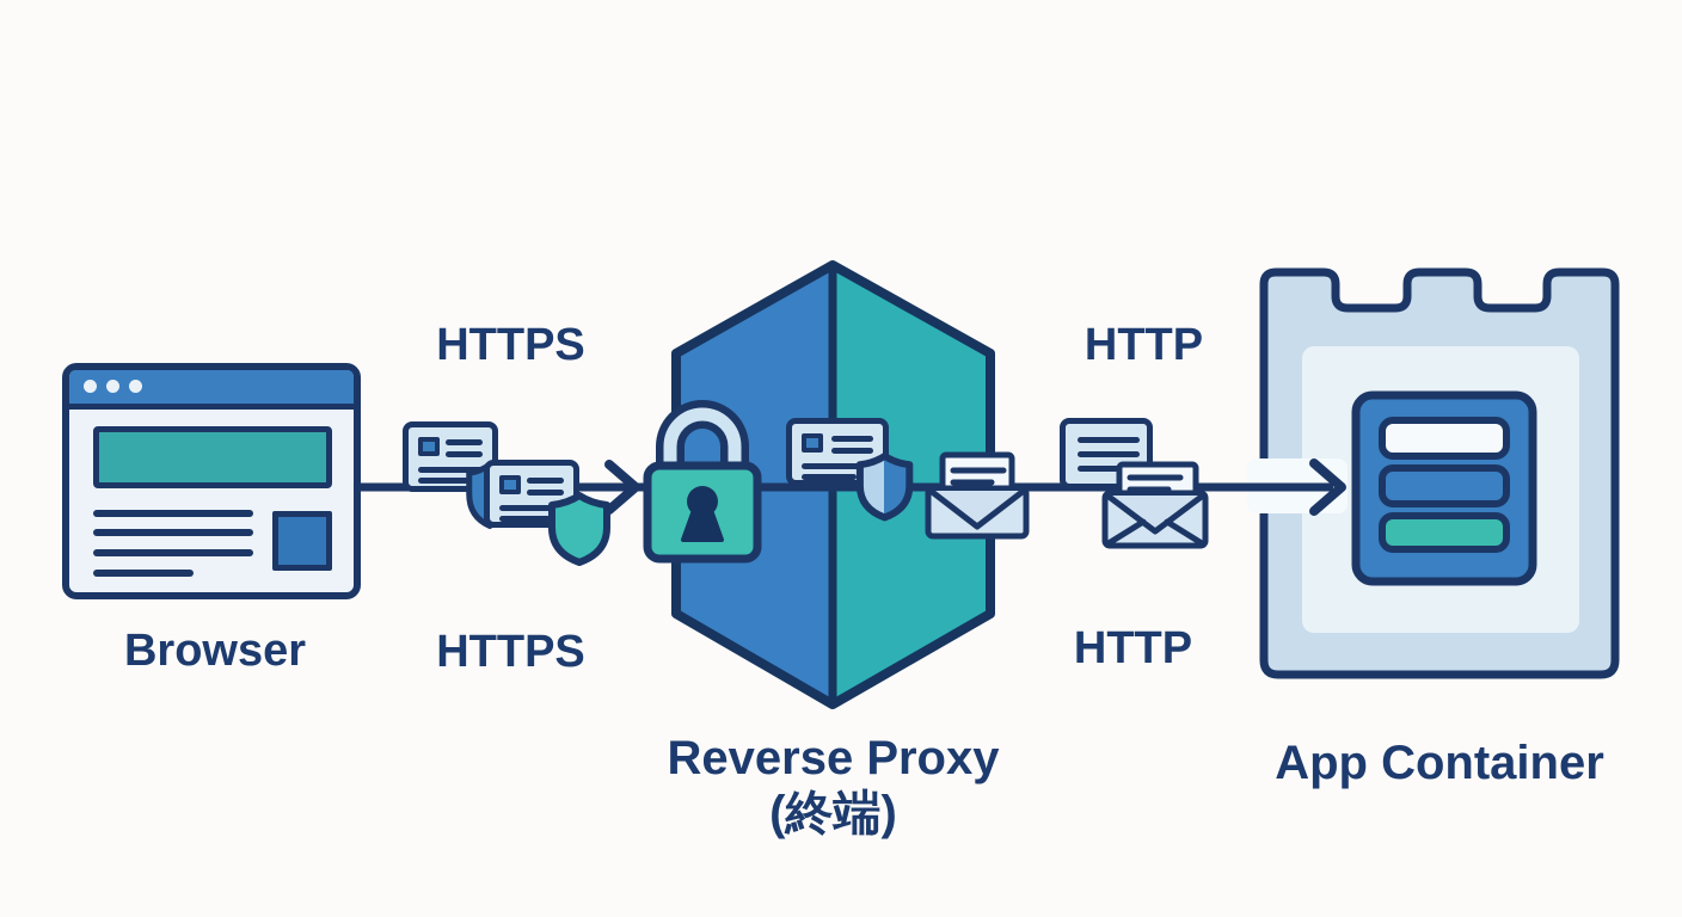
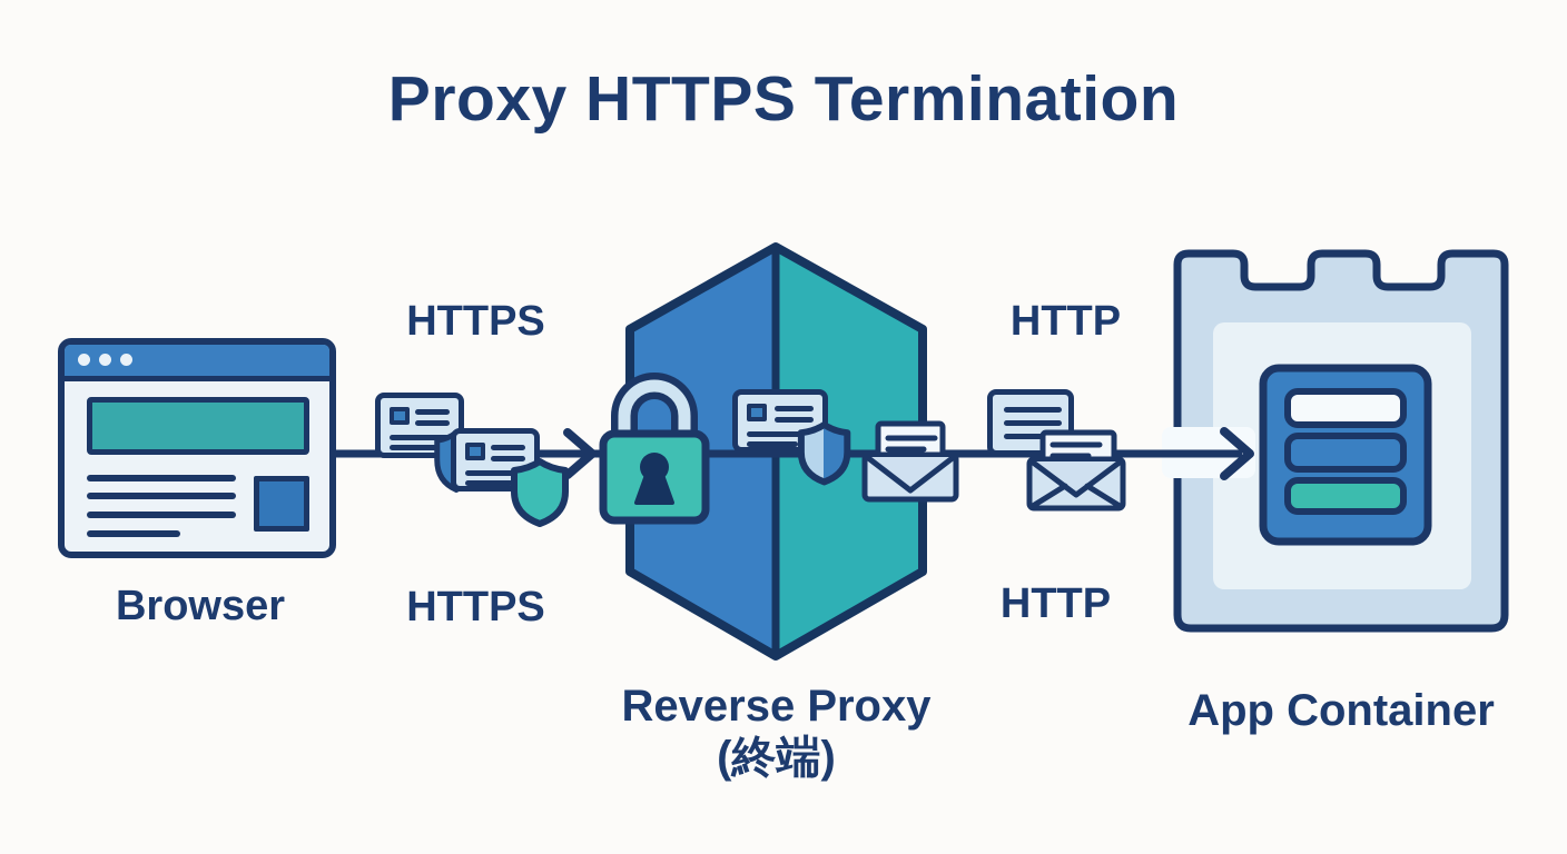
+ Proxy HTTPS Termination
  Browser
  HTTPS
  HTTPS
  HTTP
  HTTP
  Reverse Proxy
  (終端)
  App Container
